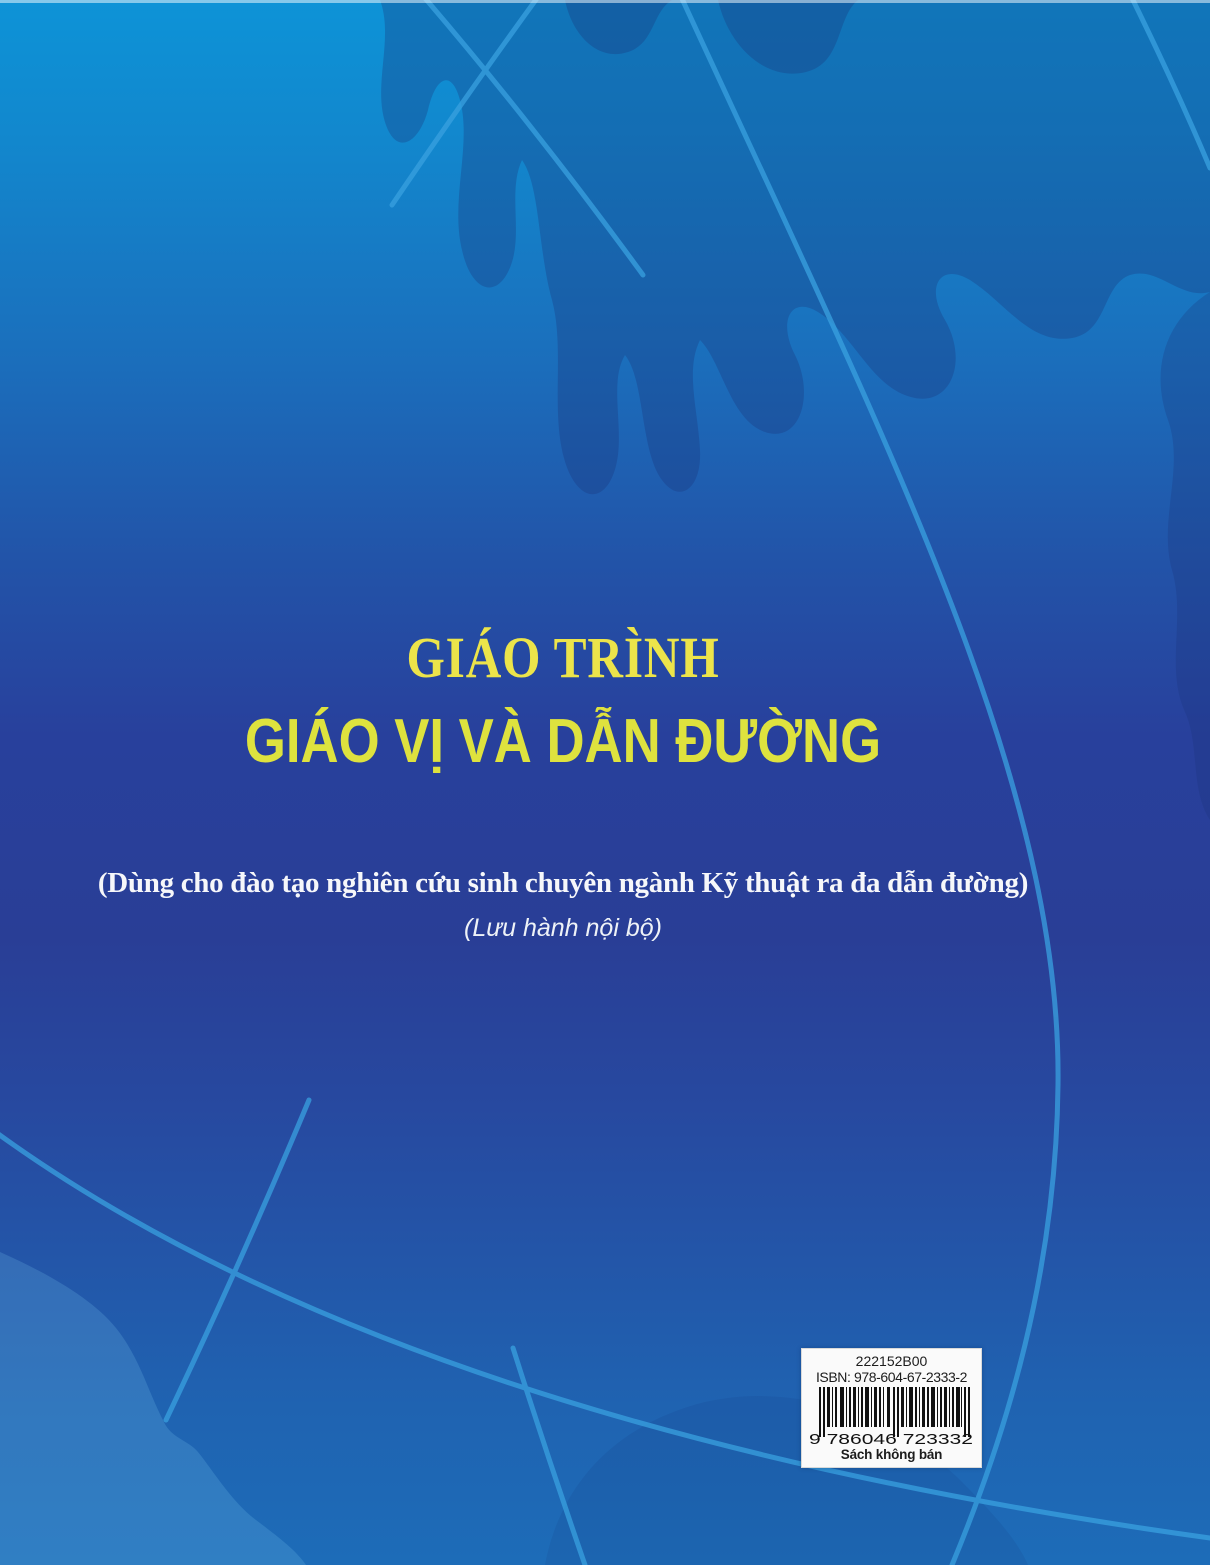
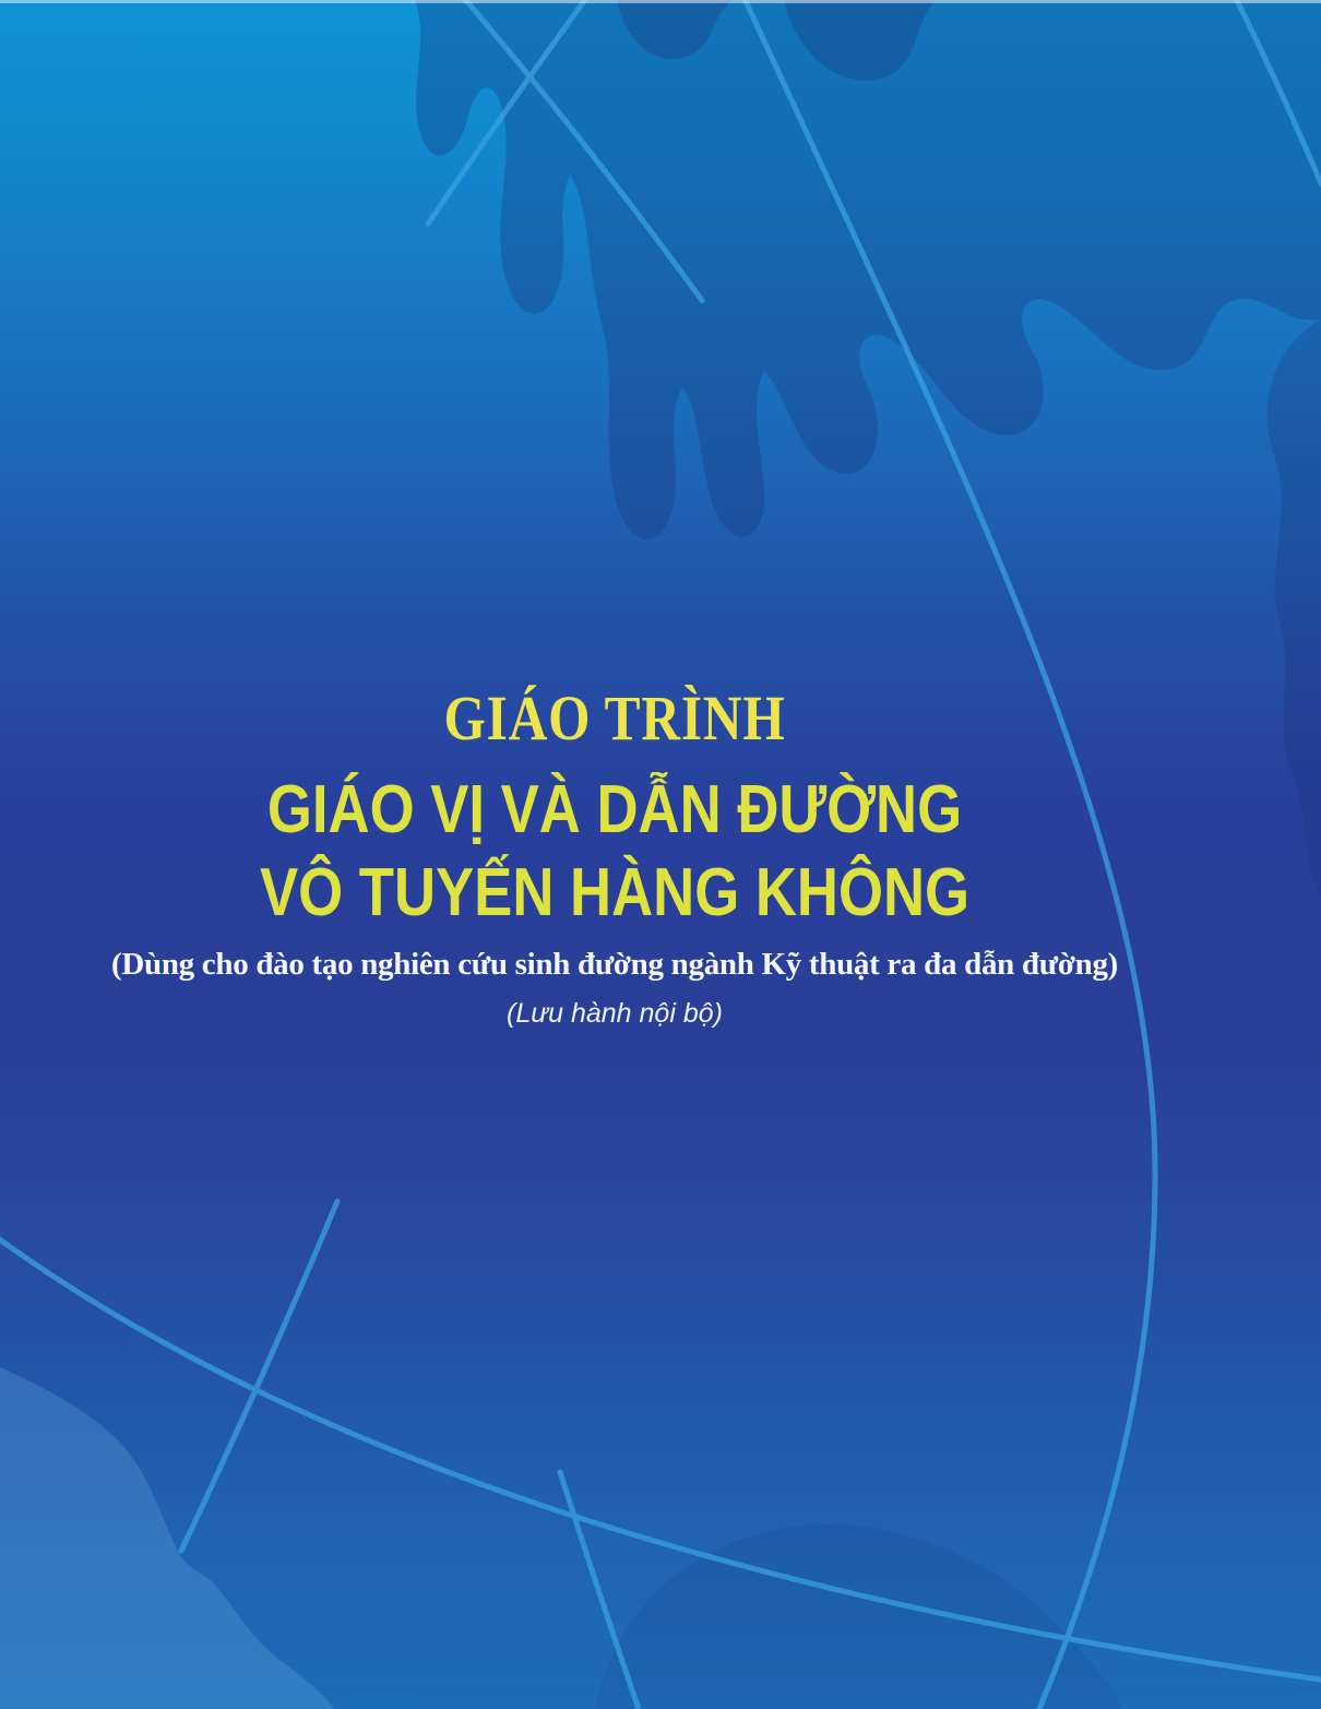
  GIÁO TRÌNH
  GIÁO VỊ VÀ DẪN ĐƯỜNG
+ VÔ TUYẾN HÀNG KHÔNG
- (Dùng cho đào tạo nghiên cứu sinh chuyên ngành Kỹ thuật ra đa dẫn đường)
+ (Dùng cho đào tạo nghiên cứu sinh đường ngành Kỹ thuật ra đa dẫn đường)
  (Lưu hành nội bộ)
- 222152B00
- ISBN: 978-604-67-2333-2
- 9 786046 723332
- Sách không bán
